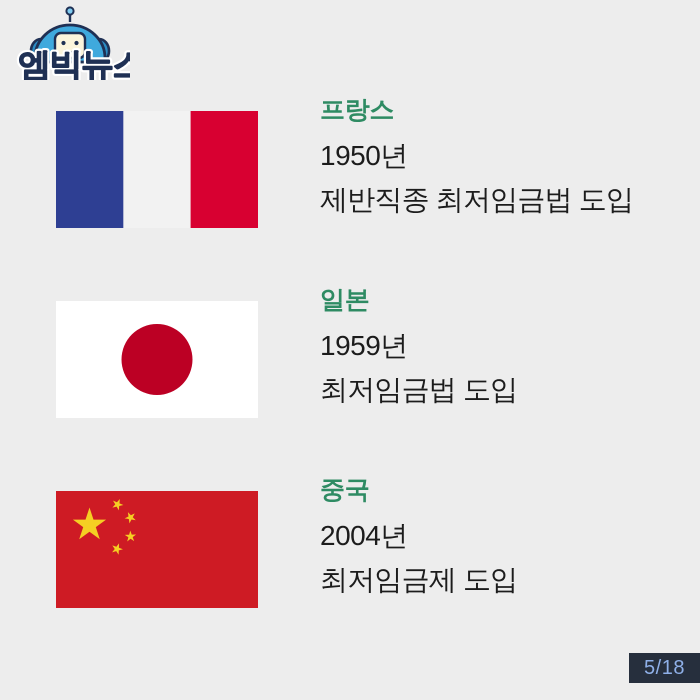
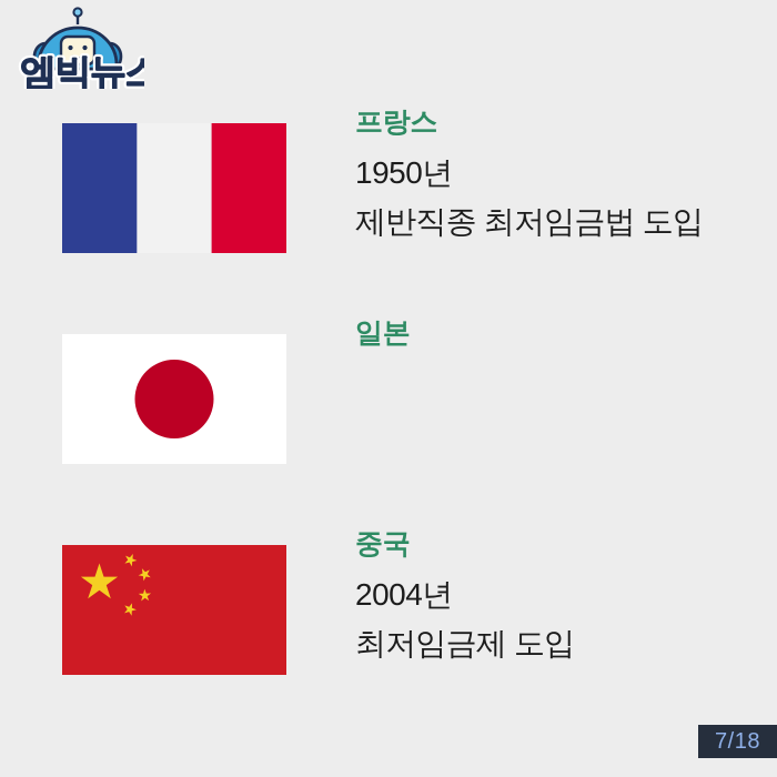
  엠빅뉴스
  프랑스
  1950년
  제반직종 최저임금법 도입
  일본
- 1959년
- 최저임금법 도입
  중국
  2004년
  최저임금제 도입
- 5/18
+ 7/18
